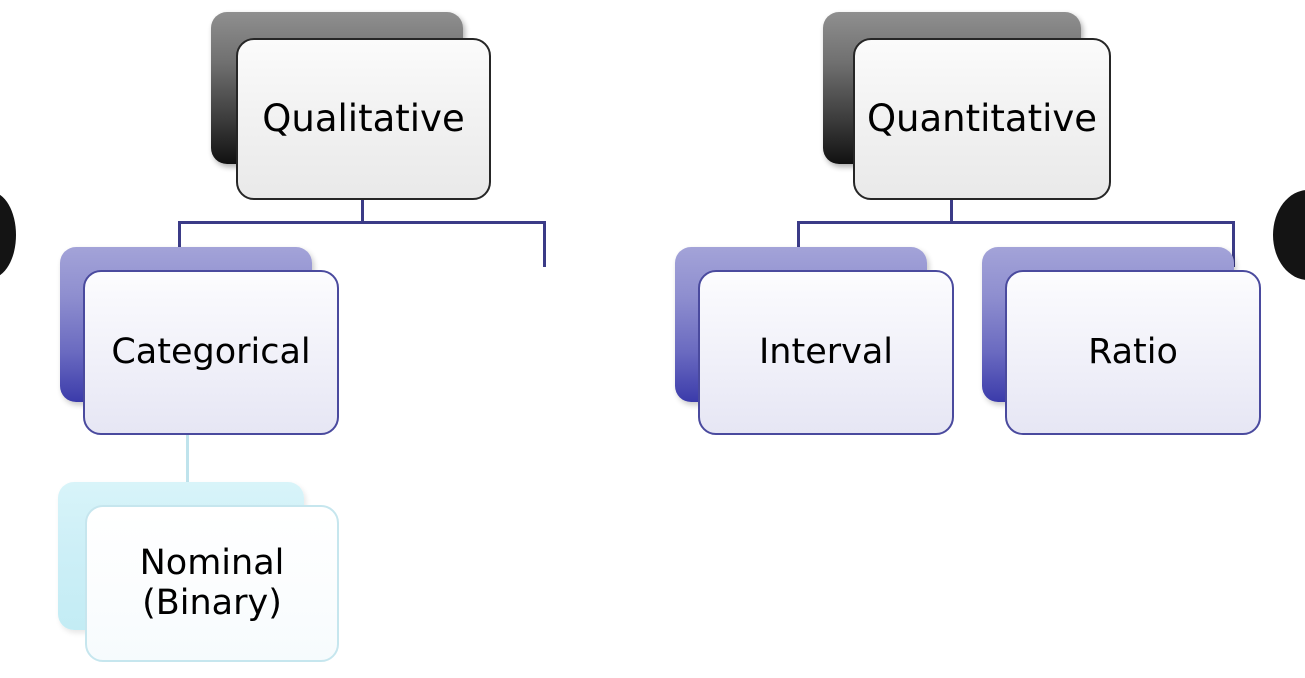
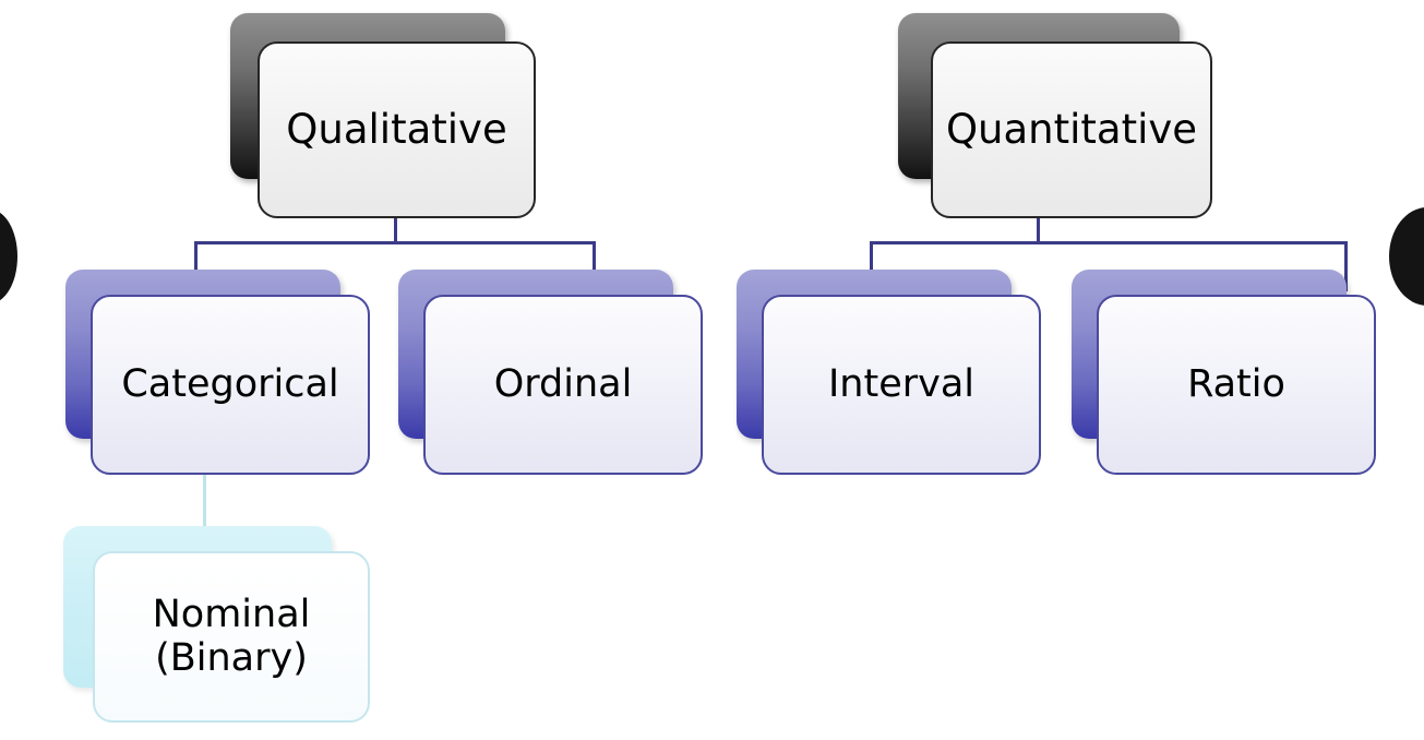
  Qualitative
  Quantitative
  Categorical
+ Ordinal
  Interval
  Ratio
  Nominal
  (Binary)
